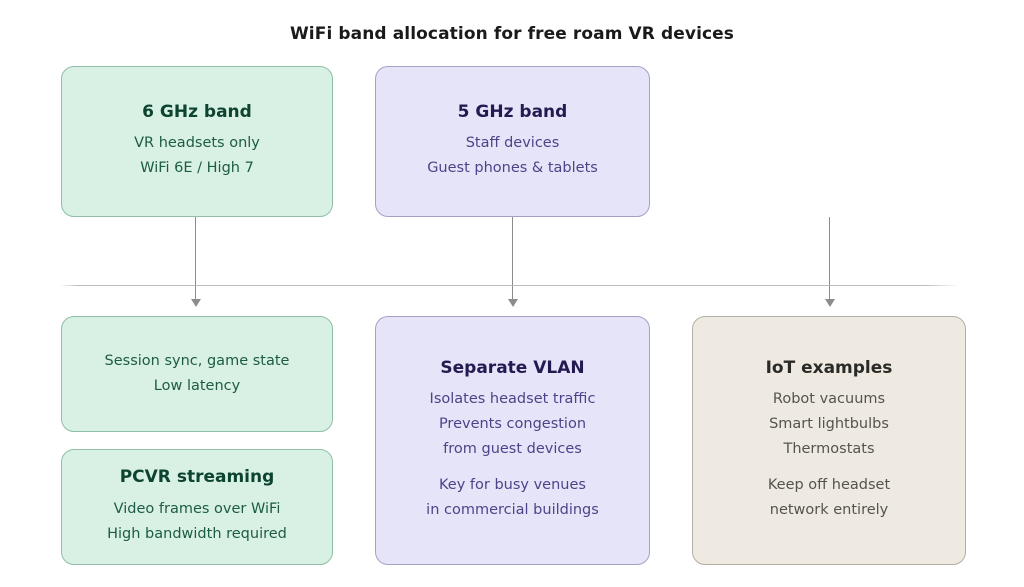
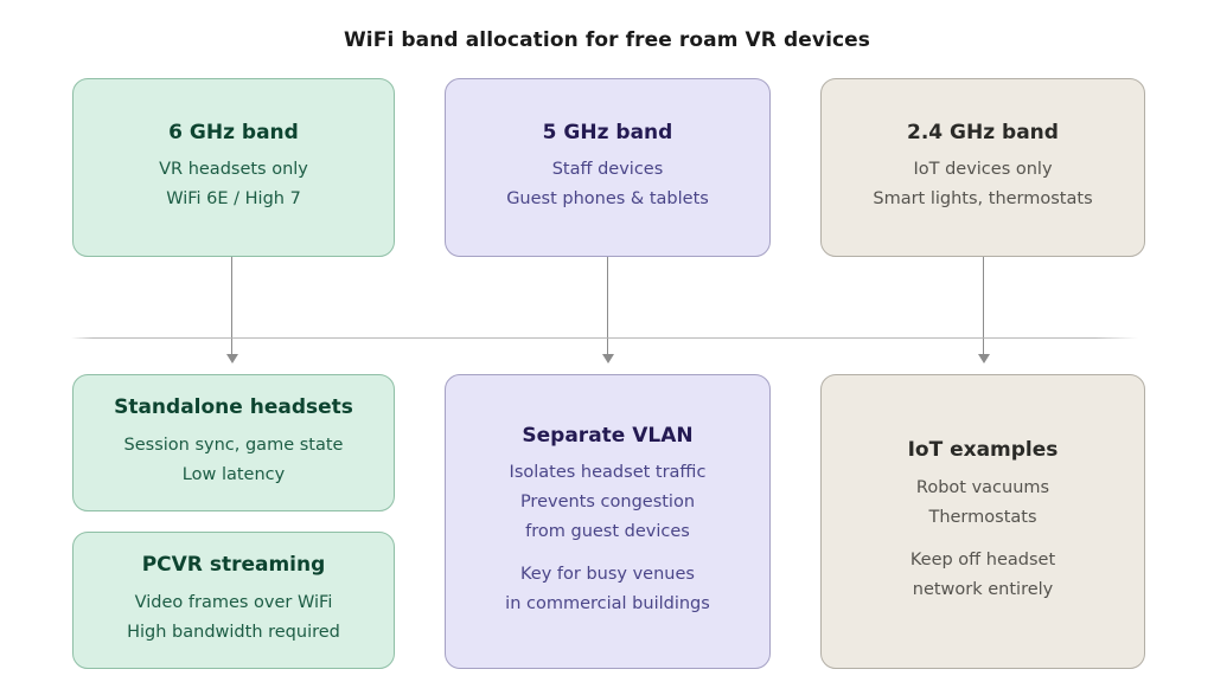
  WiFi band allocation for free roam VR devices
  6 GHz band
  VR headsets only
  WiFi 6E / High 7
  5 GHz band
  Staff devices
  Guest phones & tablets
+ 2.4 GHz band
+ IoT devices only
+ Smart lights, thermostats
+ Standalone headsets
  Session sync, game state
  Low latency
  PCVR streaming
  Video frames over WiFi
  High bandwidth required
  Separate VLAN
  Isolates headset traffic
  Prevents congestion
  from guest devices
  Key for busy venues
  in commercial buildings
  IoT examples
  Robot vacuums
- Smart lightbulbs
  Thermostats
  Keep off headset
  network entirely
